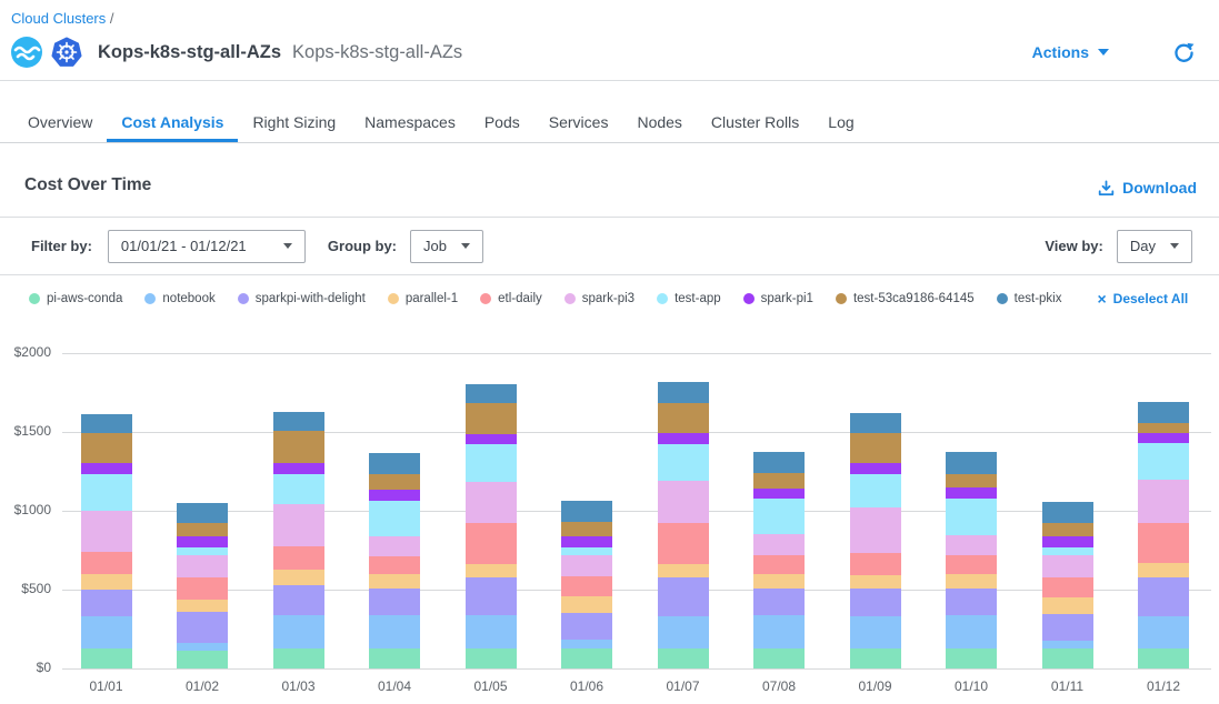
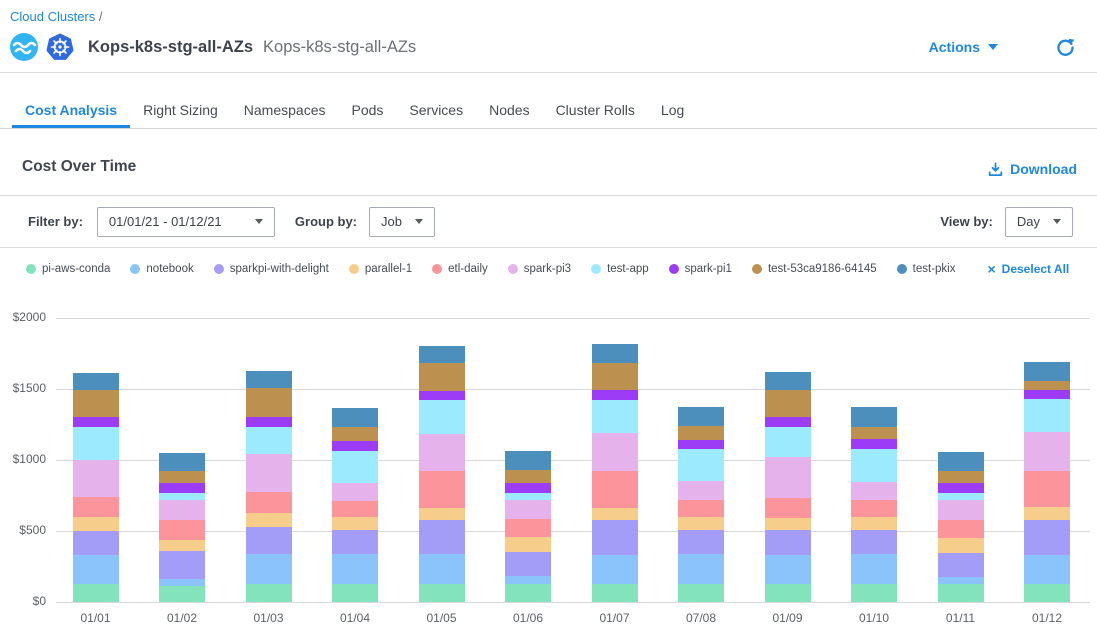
  Cloud Clusters /
  Kops-k8s-stg-all-AZs
  Kops-k8s-stg-all-AZs
  Actions
- Overview
  Cost Analysis
  Right Sizing
  Namespaces
  Pods
  Services
  Nodes
  Cluster Rolls
  Log
  Cost Over Time
  Download
  Filter by:
  01/01/21 - 01/12/21
  Group by:
  Job
  View by:
  Day
  pi-aws-conda
  notebook
  sparkpi-with-delight
  parallel-1
  etl-daily
  spark-pi3
  test-app
  spark-pi1
  test-53ca9186-64145
  test-pkix
  ×
  Deselect All
  $0
  $500
  $1000
  $1500
  $2000
  01/01
  01/02
  01/03
  01/04
  01/05
  01/06
  01/07
  07/08
  01/09
  01/10
  01/11
  01/12
